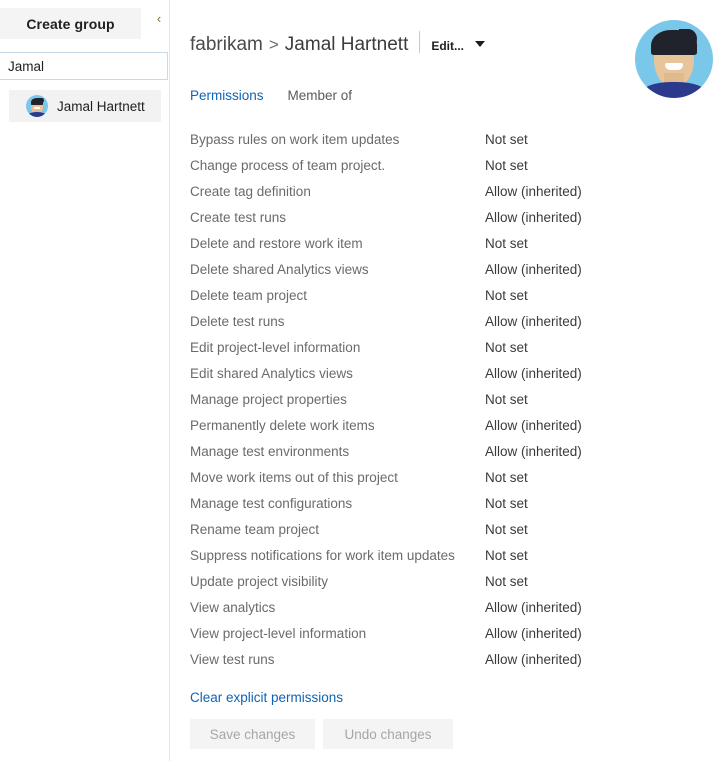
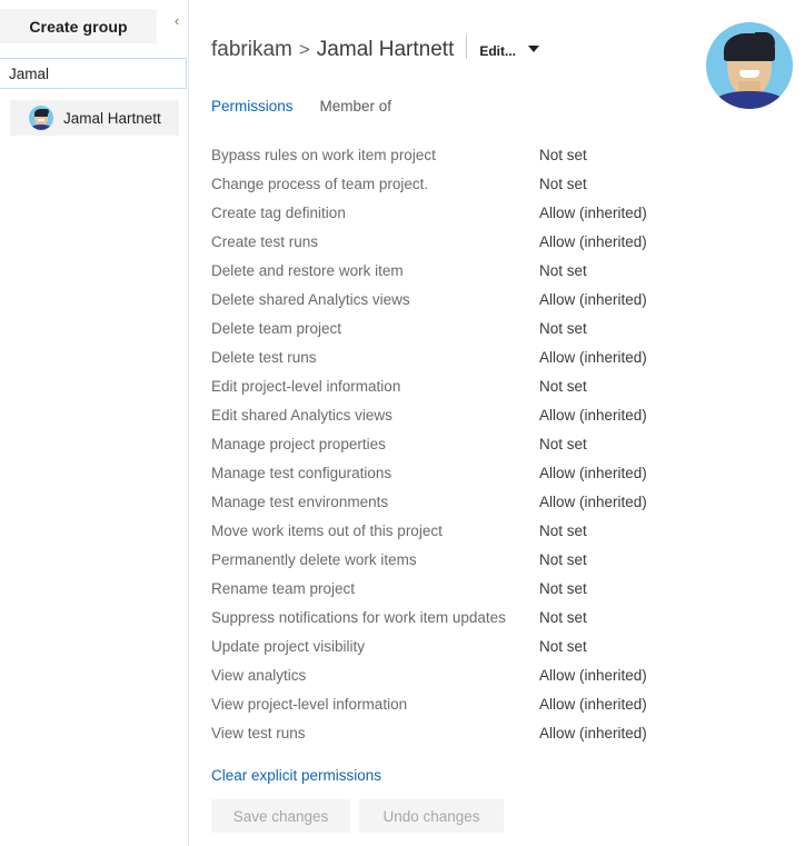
  Create group
  ‹
  Jamal
  Jamal Hartnett
  fabrikam
  >
  Jamal Hartnett
  Edit...
  Permissions
  Member of
- Bypass rules on work item updates
+ Bypass rules on work item project
  Not set
  Change process of team project.
  Not set
  Create tag definition
  Allow (inherited)
  Create test runs
  Allow (inherited)
  Delete and restore work item
  Not set
  Delete shared Analytics views
  Allow (inherited)
  Delete team project
  Not set
  Delete test runs
  Allow (inherited)
  Edit project-level information
  Not set
  Edit shared Analytics views
  Allow (inherited)
  Manage project properties
  Not set
- Permanently delete work items
+ Manage test configurations
  Allow (inherited)
  Manage test environments
  Allow (inherited)
  Move work items out of this project
  Not set
- Manage test configurations
+ Permanently delete work items
  Not set
  Rename team project
  Not set
  Suppress notifications for work item updates
  Not set
  Update project visibility
  Not set
  View analytics
  Allow (inherited)
  View project-level information
  Allow (inherited)
  View test runs
  Allow (inherited)
  Clear explicit permissions
  Save changes
  Undo changes
